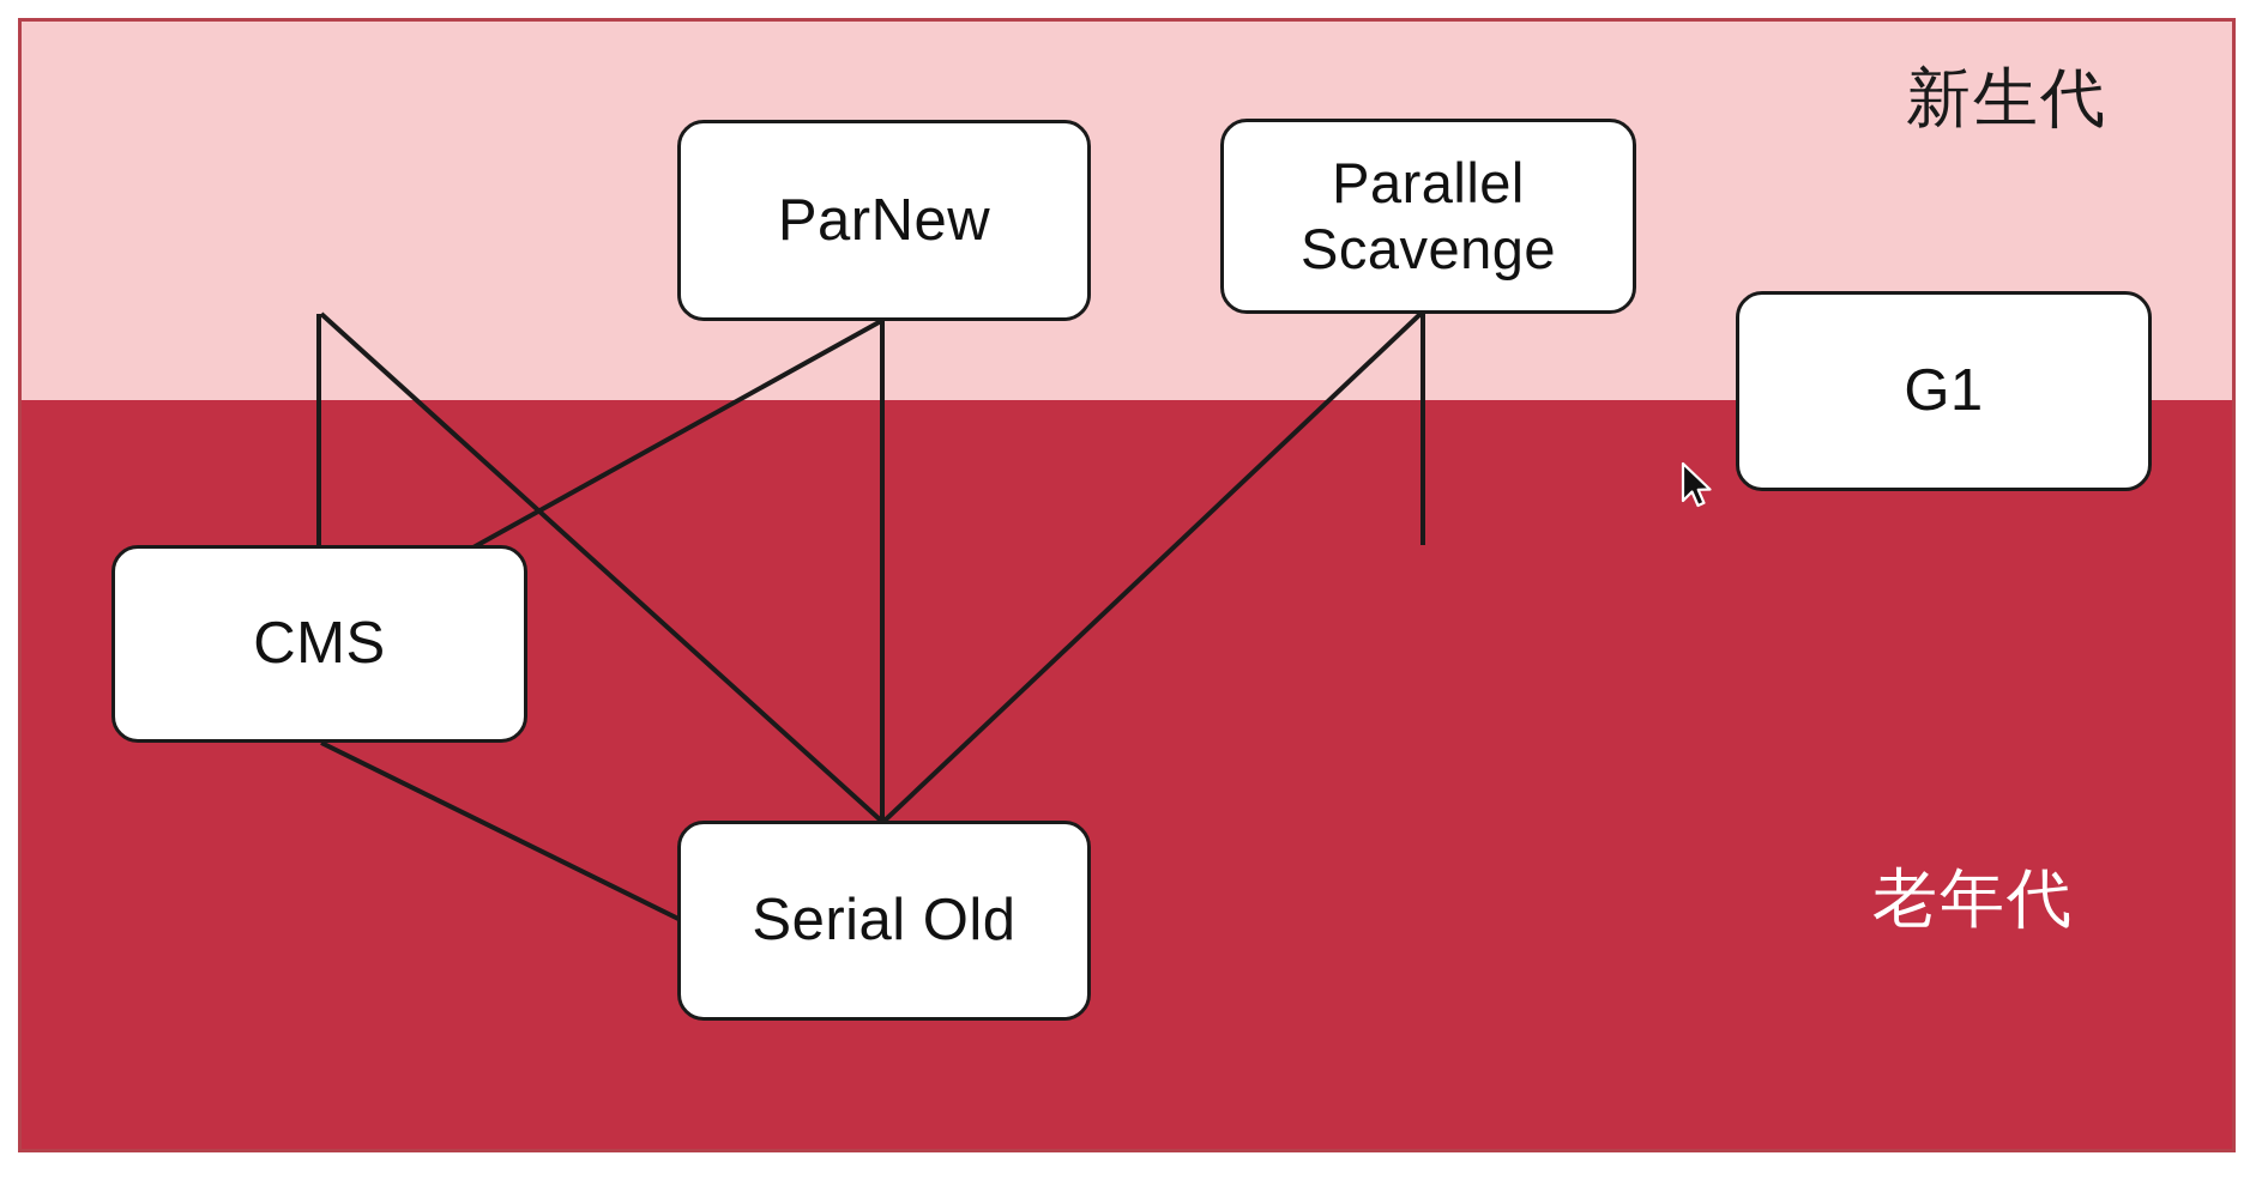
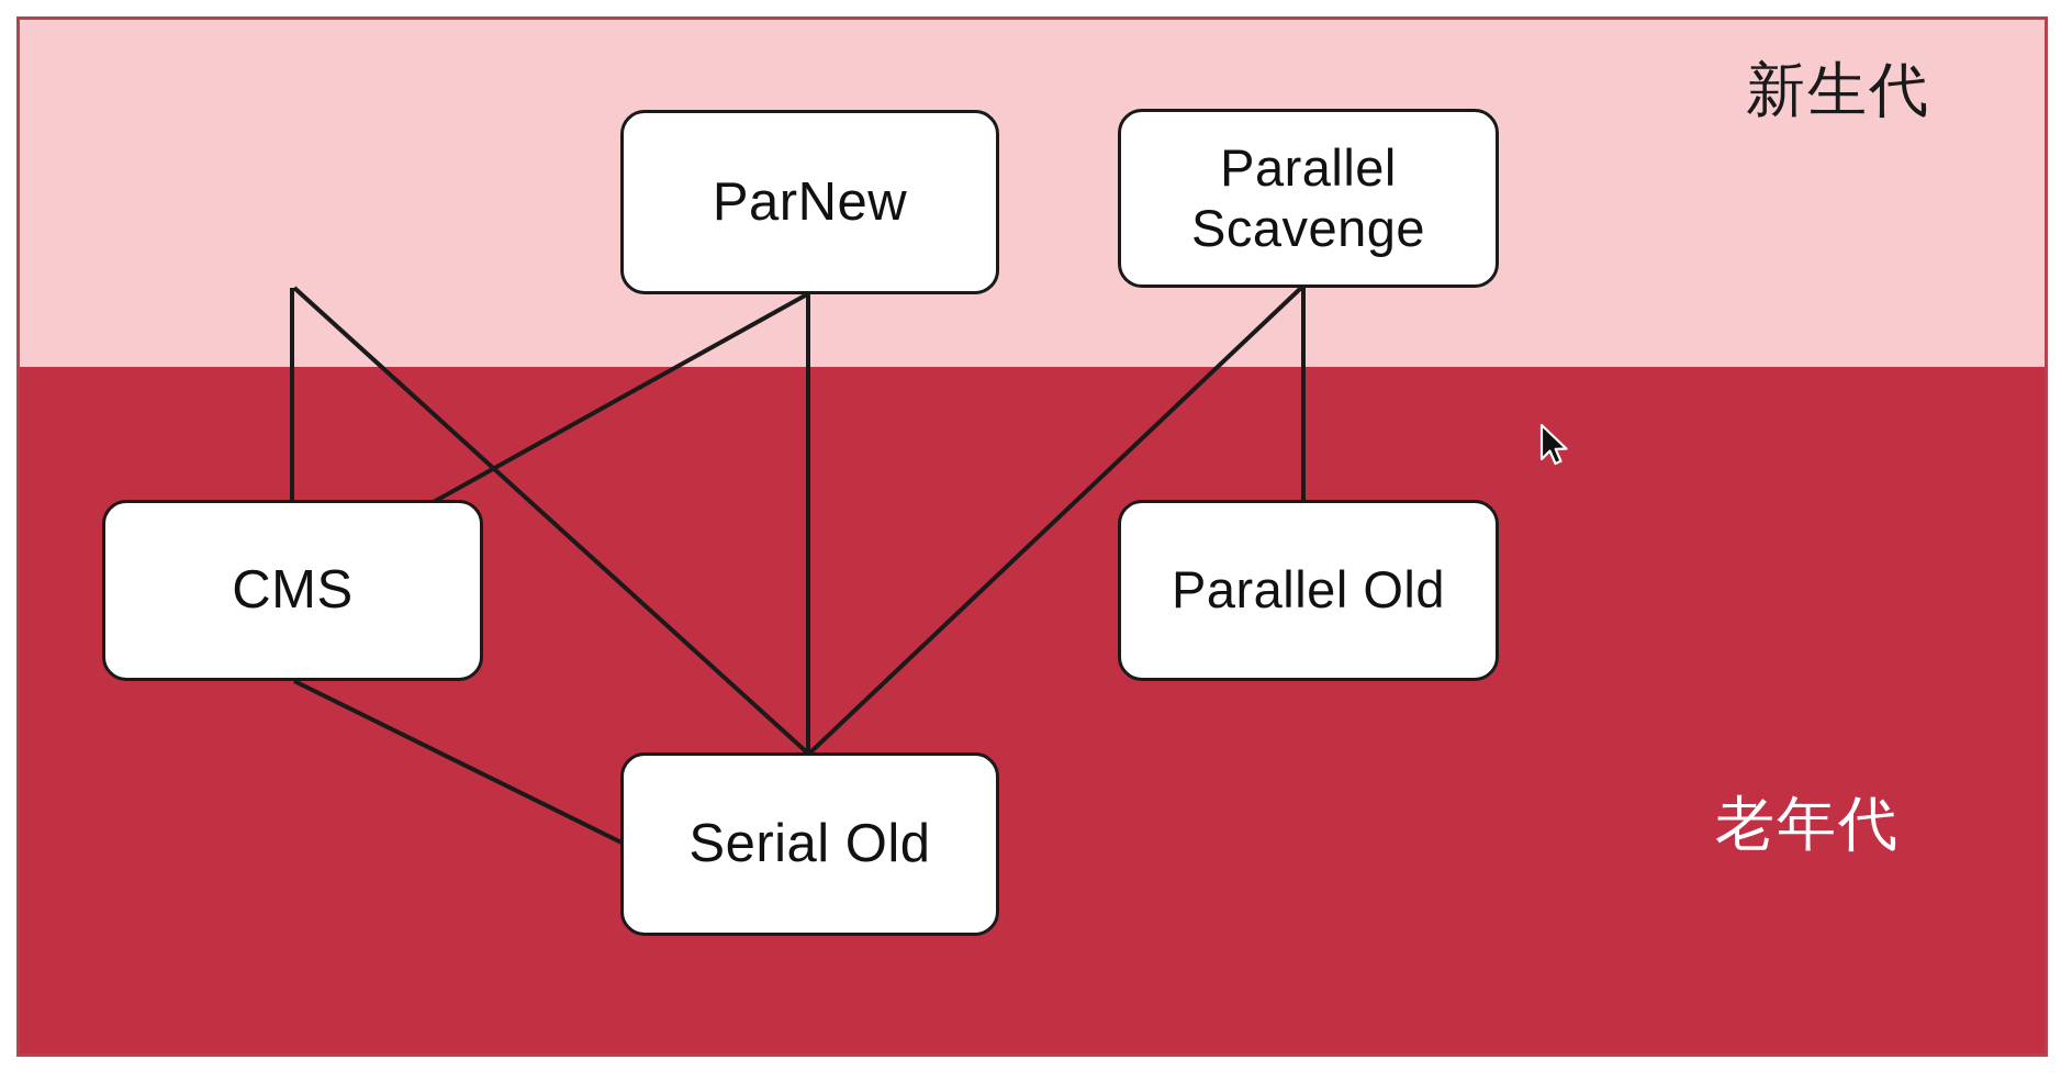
  新生代
  老年代
  ParNew
  Parallel Scavenge
- G1
  CMS
+ Parallel Old
  Serial Old
